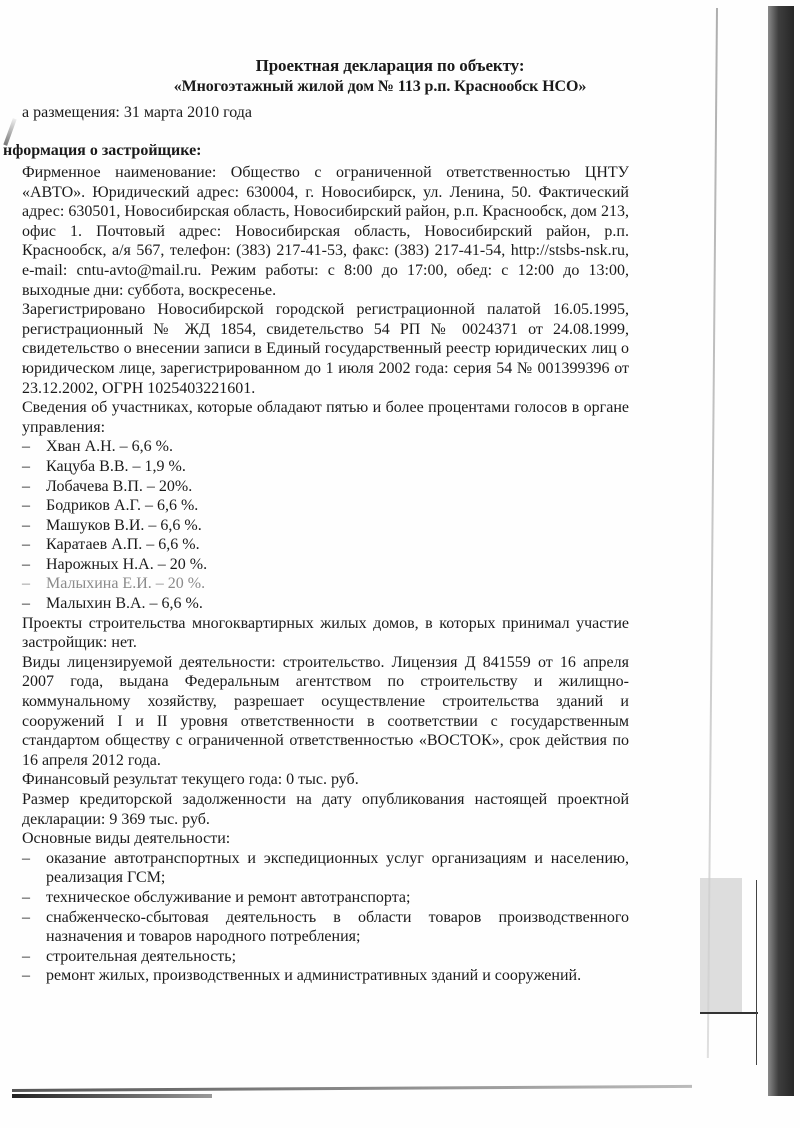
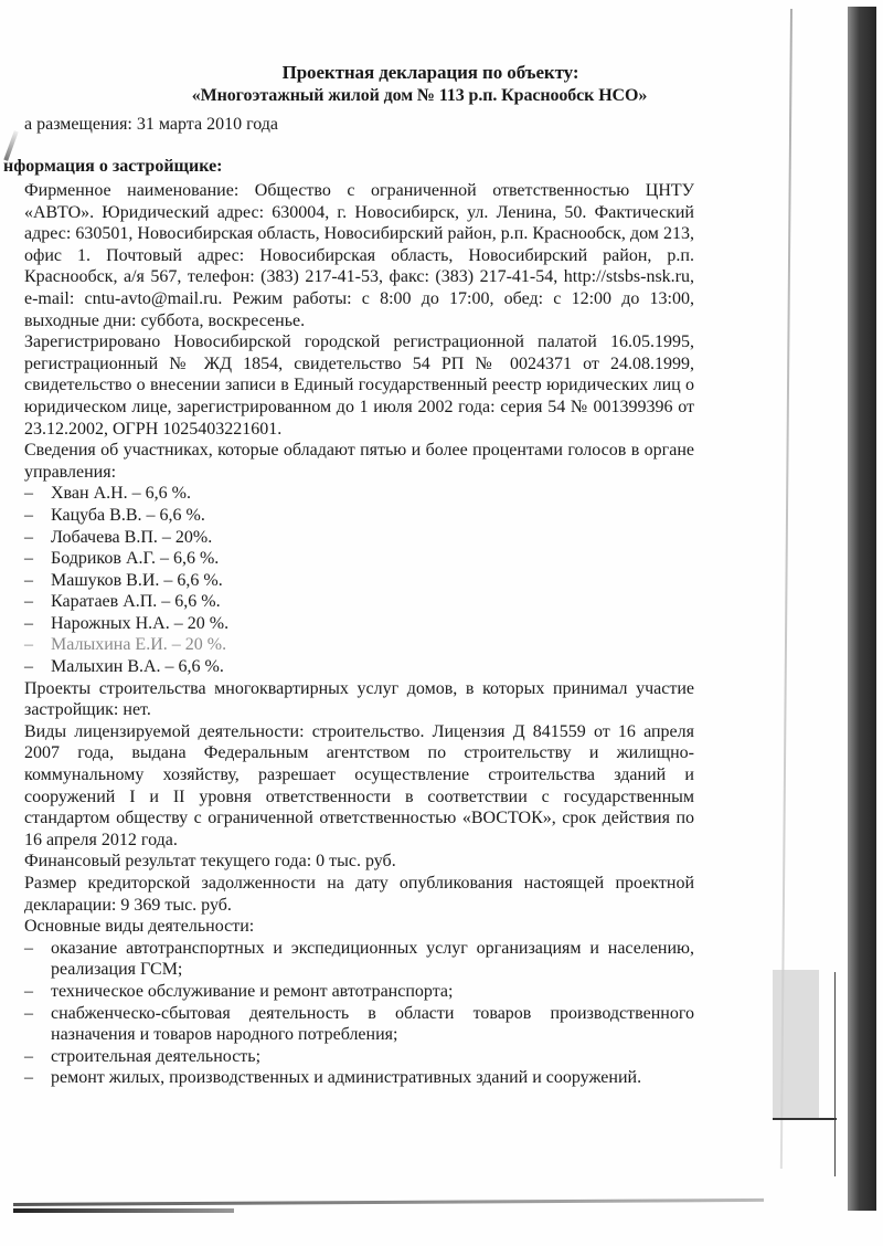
  Проектная декларация по объекту:
  «Многоэтажный жилой дом № 113 р.п. Краснообск НСО»
  а размещения: 31 марта 2010 года
  нформация о застройщике:
  Фирменное наименование: Общество с ограниченной ответственностью ЦНТУ «АВТО». Юридический адрес: 630004, г. Новосибирск, ул. Ленина, 50. Фактический адрес: 630501, Новосибирская область, Новосибирский район, р.п. Краснообск, дом 213, офис 1. Почтовый адрес: Новосибирская область, Новосибирский район, р.п. Краснообск, а/я 567, телефон: (383) 217-41-53, факс: (383) 217-41-54, http://stsbs-nsk.ru, e-mail: cntu-avto@mail.ru. Режим работы: с 8:00 до 17:00, обед: с 12:00 до 13:00, выходные дни: суббота, воскресенье.
  Зарегистрировано Новосибирской городской регистрационной палатой 16.05.1995, регистрационный № ЖД 1854, свидетельство 54 РП № 0024371 от 24.08.1999, свидетельство о внесении записи в Единый государственный реестр юридических лиц о юридическом лице, зарегистрированном до 1 июля 2002 года: серия 54 № 001399396 от 23.12.2002, ОГРН 1025403221601.
  Сведения об участниках, которые обладают пятью и более процентами голосов в органе управления:
  –
  Хван А.Н. – 6,6 %.
  –
- Кацуба В.В. – 1,9 %.
+ Кацуба В.В. – 6,6 %.
  –
  Лобачева В.П. – 20%.
  –
  Бодриков А.Г. – 6,6 %.
  –
  Машуков В.И. – 6,6 %.
  –
  Каратаев А.П. – 6,6 %.
  –
  Нарожных Н.А. – 20 %.
  –
  Малыхина Е.И. – 20 %.
  –
  Малыхин В.А. – 6,6 %.
- Проекты строительства многоквартирных жилых домов, в которых принимал участие застройщик: нет.
+ Проекты строительства многоквартирных услуг домов, в которых принимал участие застройщик: нет.
  Виды лицензируемой деятельности: строительство. Лицензия Д 841559 от 16 апреля 2007 года, выдана Федеральным агентством по строительству и жилищно-коммунальному хозяйству, разрешает осуществление строительства зданий и сооружений I и II уровня ответственности в соответствии с государственным стандартом обществу с ограниченной ответственностью «ВОСТОК», срок действия по 16 апреля 2012 года.
  Финансовый результат текущего года: 0 тыс. руб.
  Размер кредиторской задолженности на дату опубликования настоящей проектной декларации: 9 369 тыс. руб.
  Основные виды деятельности:
  –
  оказание автотранспортных и экспедиционных услуг организациям и населению, реализация ГСМ;
  –
  техническое обслуживание и ремонт автотранспорта;
  –
  снабженческо-сбытовая деятельность в области товаров производственного назначения и товаров народного потребления;
  –
  строительная деятельность;
  –
  ремонт жилых, производственных и административных зданий и сооружений.
